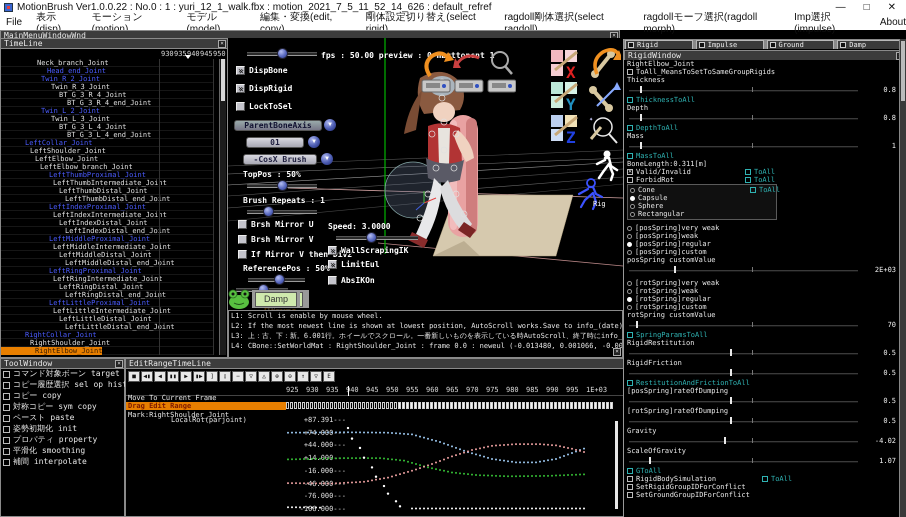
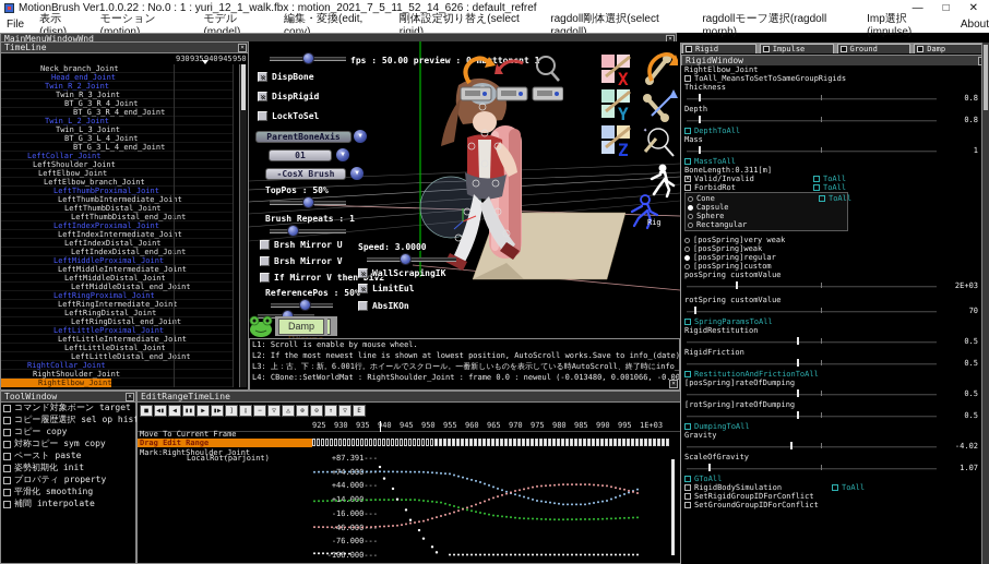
  MotionBrush Ver1.0.0.22 : No.0 : 1 : yuri_12_1_walk.fbx : motion_2021_7_5_11_52_14_626 : default_refref
  —
  □
  ✕
  File
  剛体設定切り替え(select
  ragdollモーフ選択(ragdoll morph)
  Imp選択(impulse)
  About
  MainMenuWindowWnd
  TimeLine
  930
  935
  940
  945
  950
  Neck_branch_Joint
  Head_end_Joint
  Twin_R_2_Joint
  Twin_R_3_Joint
  BT_G_3_R_4_Joint
  BT_G_3_R_4_end_Joint
  Twin_L_2_Joint
  Twin_L_3_Joint
  BT_G_3_L_4_Joint
  BT_G_3_L_4_end_Joint
  LeftCollar_Joint
  LeftShoulder_Joint
  LeftElbow_Joint
  LeftElbow_branch_Joint
  LeftThumbProximal_Joint
  LeftThumbIntermediate_Joint
  LeftThumbDistal_Joint
  LeftThumbDistal_end_Jont
  LeftIndexProximal_Joint
  LeftIndexIntermediate_Joint
  LeftIndexDistal_Joint
  LeftIndexDistal_end_Jont
  LeftMiddleProximal_Joint
  LeftMiddleIntermediate_Joint
  LeftMiddleDistal_Joint
  LeftMiddleDistal_end_Jint
  LeftRingProximal_Joint
  LeftRingIntermediate_Joint
  LeftRingDistal_Joint
  LeftRingDistal_end_Joit
  LeftLittleProximal_Joint
  LeftLittleIntermediate_Joint
  LeftLittleDistal_Joint
  LeftLittleDistal_end_Jint
  RightCollar_Joint
  RightShoulder_Joint
  RightElbow_Joint
  fps : 50.00 preview : 0ttont 1
  ✕
  DispBone
  ✕
  DispRigid
  LockToSel
  ParentBoneAxis
  01
  -CosX Brush
  TopPos : 50%
  Brush Repeats : 1
  Brsh Mirror U
  Brsh Mirror V
  Speed: 3.0000
  If Mirror V theniv2
  ✕
  WallScrapingIK
  ReferencePos : 50
  ✕
  LimitEul
  AbsIKOn
  Damp
  X
  Y
  Z
  ✦
  Rig
  L1: Scroll is enable by mouse wheel.
  L2: If the most newest line is shown at lowest position, AutoScroll works.Save to info_(date)
  L3: 上：古、下：新。6.001行。ホイールでスクロール。一番新しいものを表示している時AutoScroll、終了時にinfo_
  L4: CBone::SetWorldMat : RightShoulder_Joint : frame 0.0 : neweul (-0.013480, 0.001066, -0.00
  ToolWindow
  コマンド対象ボーン target
  コピー履歴選択 sel op his
  コピー copy
  対称コピー sym copy
  ペースト paste
  姿勢初期化 init
  プロパティ property
  平滑化 smoothing
  補間 interpolate
  EditRangeTimeLine
  925
  930
  935
  945
  950
  955
  960
  965
  970
  975
  980
  985
  990
  995
  1E+03
  Move To Current Frame
  Drag Edit Range
  Mark:RightShoulder_Joint
  LocalRot(parjoint)
  +87.391---
  +44.000---
  -16.000---
  -76.000---
  -106.000---
  Rigid
  Impulse
  Ground
  Damp
  RigidWindow
  RightElbow_Joint
  ToAll_MeansToSetToSameGroupRigids
  Thickness
  0.8
- ThicknessToAll
  Depth
  0.8
  DepthToAll
  Mass
  1
  MassToAll
  BoneLength:0.311[m]
  Valid/Invalid
  ToAll
  ForbidRot
  ToAll
  Cone
  ToAll
  Capsule
  Sphere
  Rectangular
  [posSpring]very weak
  [posSpring]weak
  [posSpring]regular
  [posSpring]custom
  posSpring customValue
  2E+03
- [rotSpring]very weak
- [rotSpring]weak
- [rotSpring]regular
- [rotSpring]custom
  rotSpring customValue
  70
  SpringParamsToAll
  RigidRestitution
  0.5
  RigidFriction
  0.5
  RestitutionAndFrictionToAll
  [posSpring]rateOfDumping
  0.5
  [rotSpring]rateOfDumping
  0.5
+ DumpingToAll
  Gravity
  -4.02
  ScaleOfGravity
  1.07
  GToAll
  RigidBodySimulation
  ToAll
  SetRigidGroupIDForConflict
  SetGroundGroupIDForConflict
